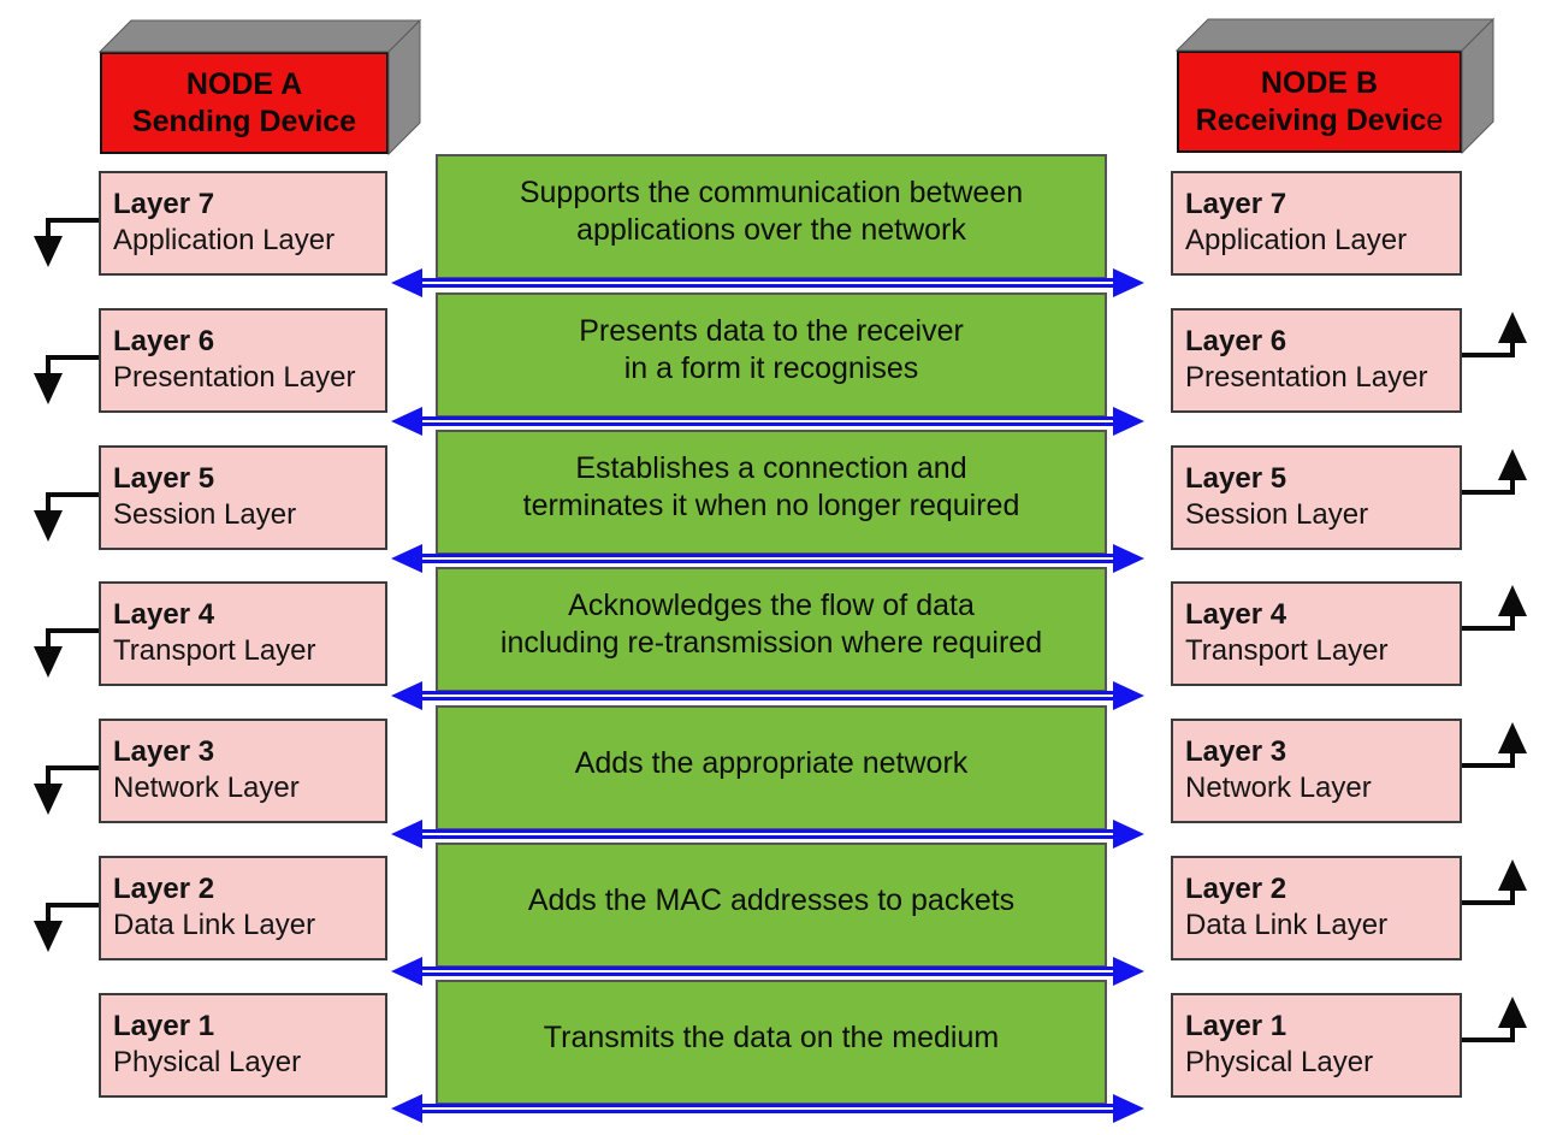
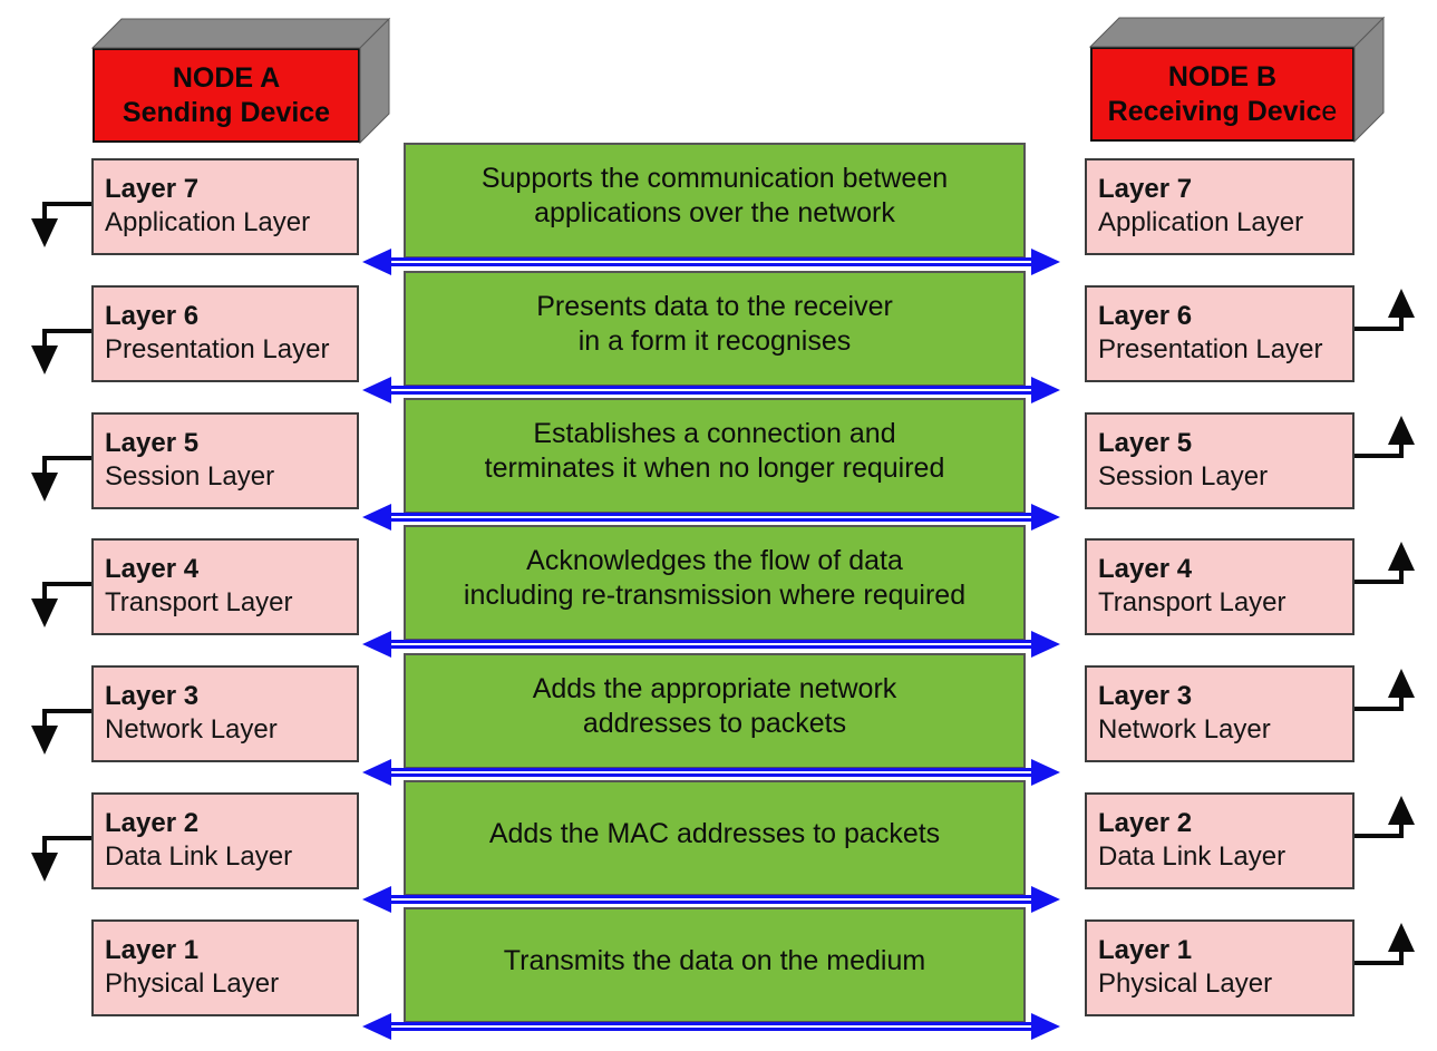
  NODE A
  Sending Device
  NODE B
  Receiving Device
  Layer 7
  Application Layer
  Layer 6
  Presentation Layer
  Layer 5
  Session Layer
  Layer 4
  Transport Layer
  Layer 3
  Network Layer
  Layer 2
  Data Link Layer
  Layer 1
  Physical Layer
  Layer 7
  Application Layer
  Layer 6
  Presentation Layer
  Layer 5
  Session Layer
  Layer 4
  Transport Layer
  Layer 3
  Network Layer
  Layer 2
  Data Link Layer
  Layer 1
  Physical Layer
  Supports the communication between
  applications over the network
  Presents data to the receiver
  in a form it recognises
  Establishes a connection and
  terminates it when no longer required
  Acknowledges the flow of data
  including re-transmission where required
  Adds the appropriate network
+ addresses to packets
  Adds the MAC addresses to packets
  Transmits the data on the medium
